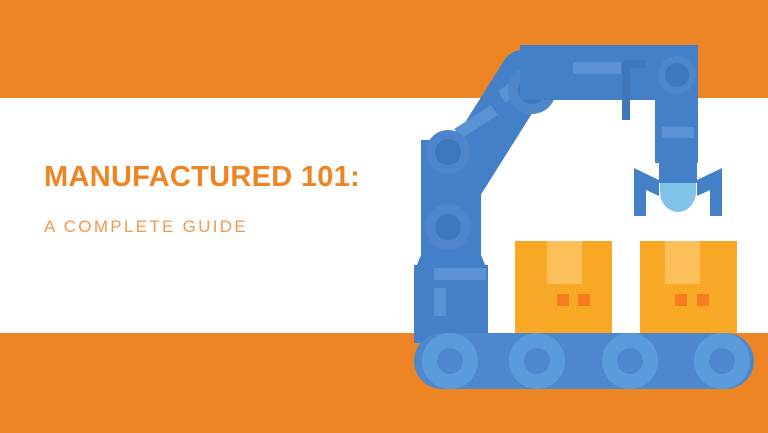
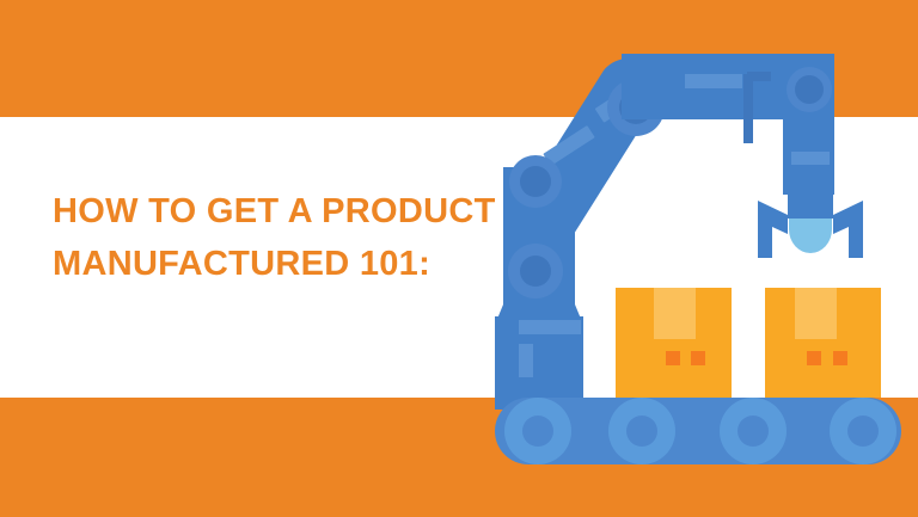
+ HOW TO GET A PRODUCT
  MANUFACTURED 101:
- A COMPLETE GUIDE
